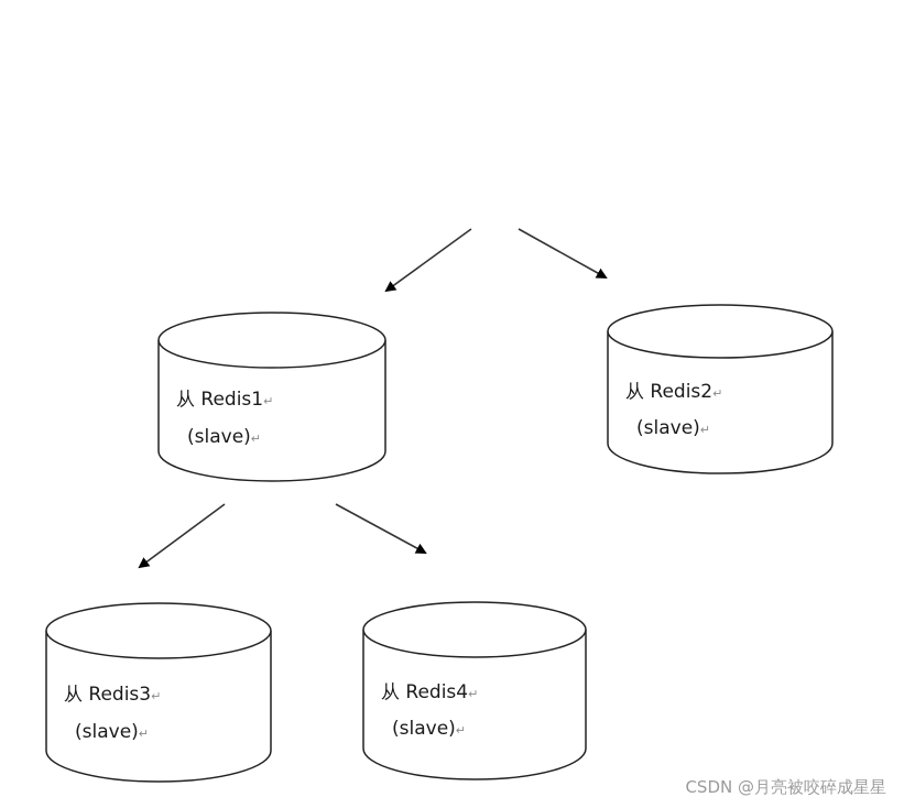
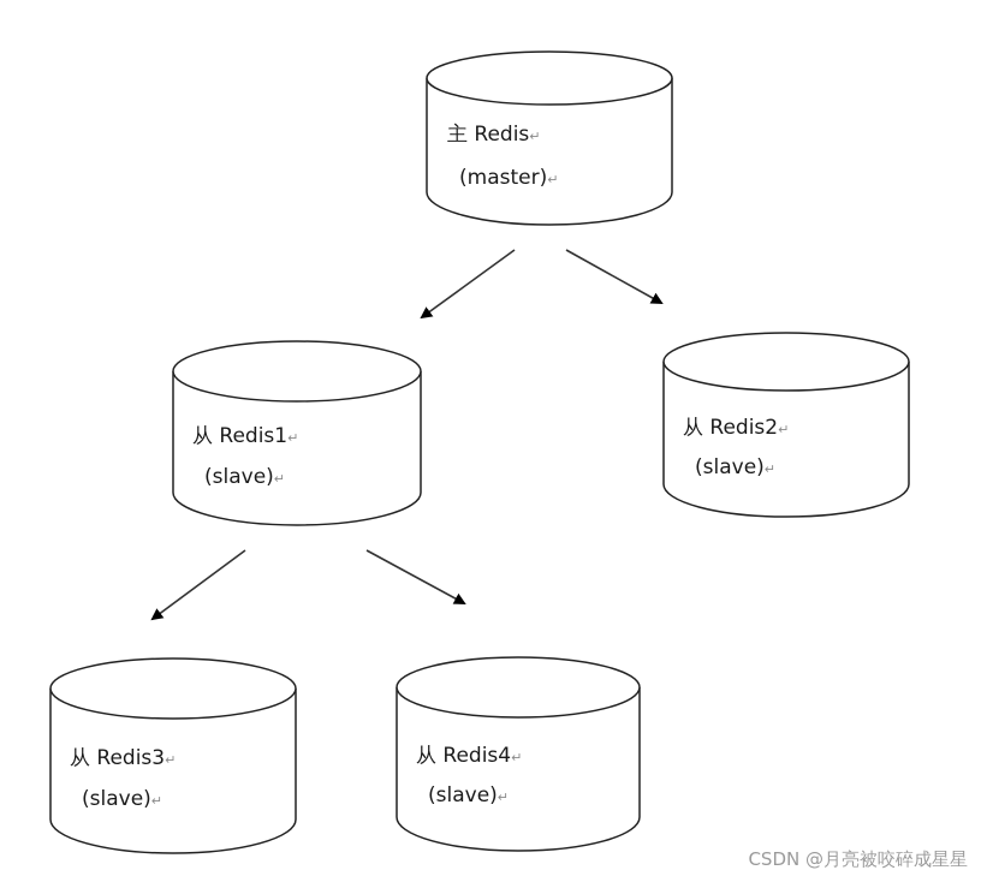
+ 主 Redis↵
+ (master)↵
  从 Redis1↵
  (slave)↵
  从 Redis2↵
  (slave)↵
  从 Redis3↵
  (slave)↵
  从 Redis4↵
  (slave)↵
  CSDN @月亮被咬碎成星星
